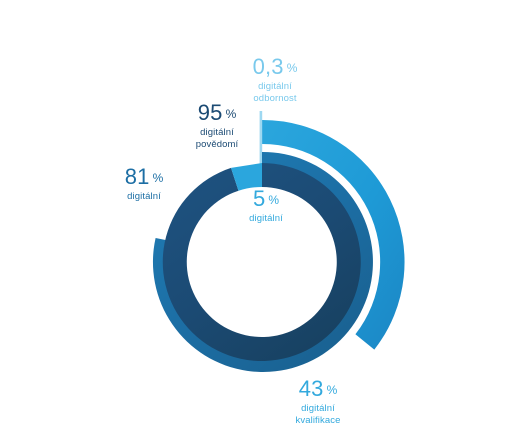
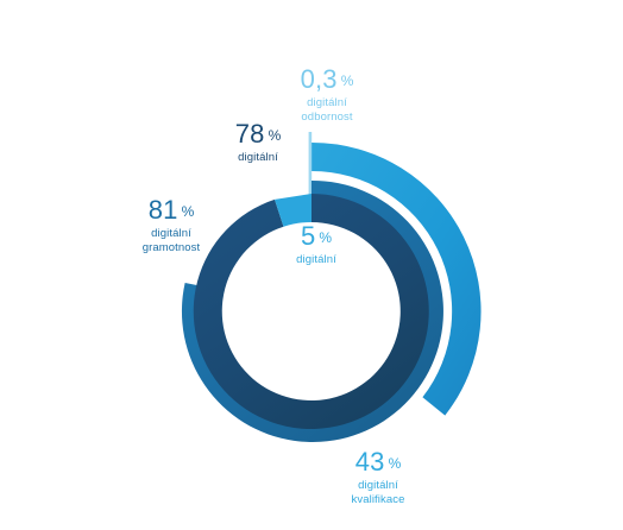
  0,3 %
  digitální
  odbornost
- 95 %
+ 78 %
  digitální
- povědomí
  81 %
  digitální
+ gramotnost
  5 %
  digitální
  43 %
  digitální
  kvalifikace
